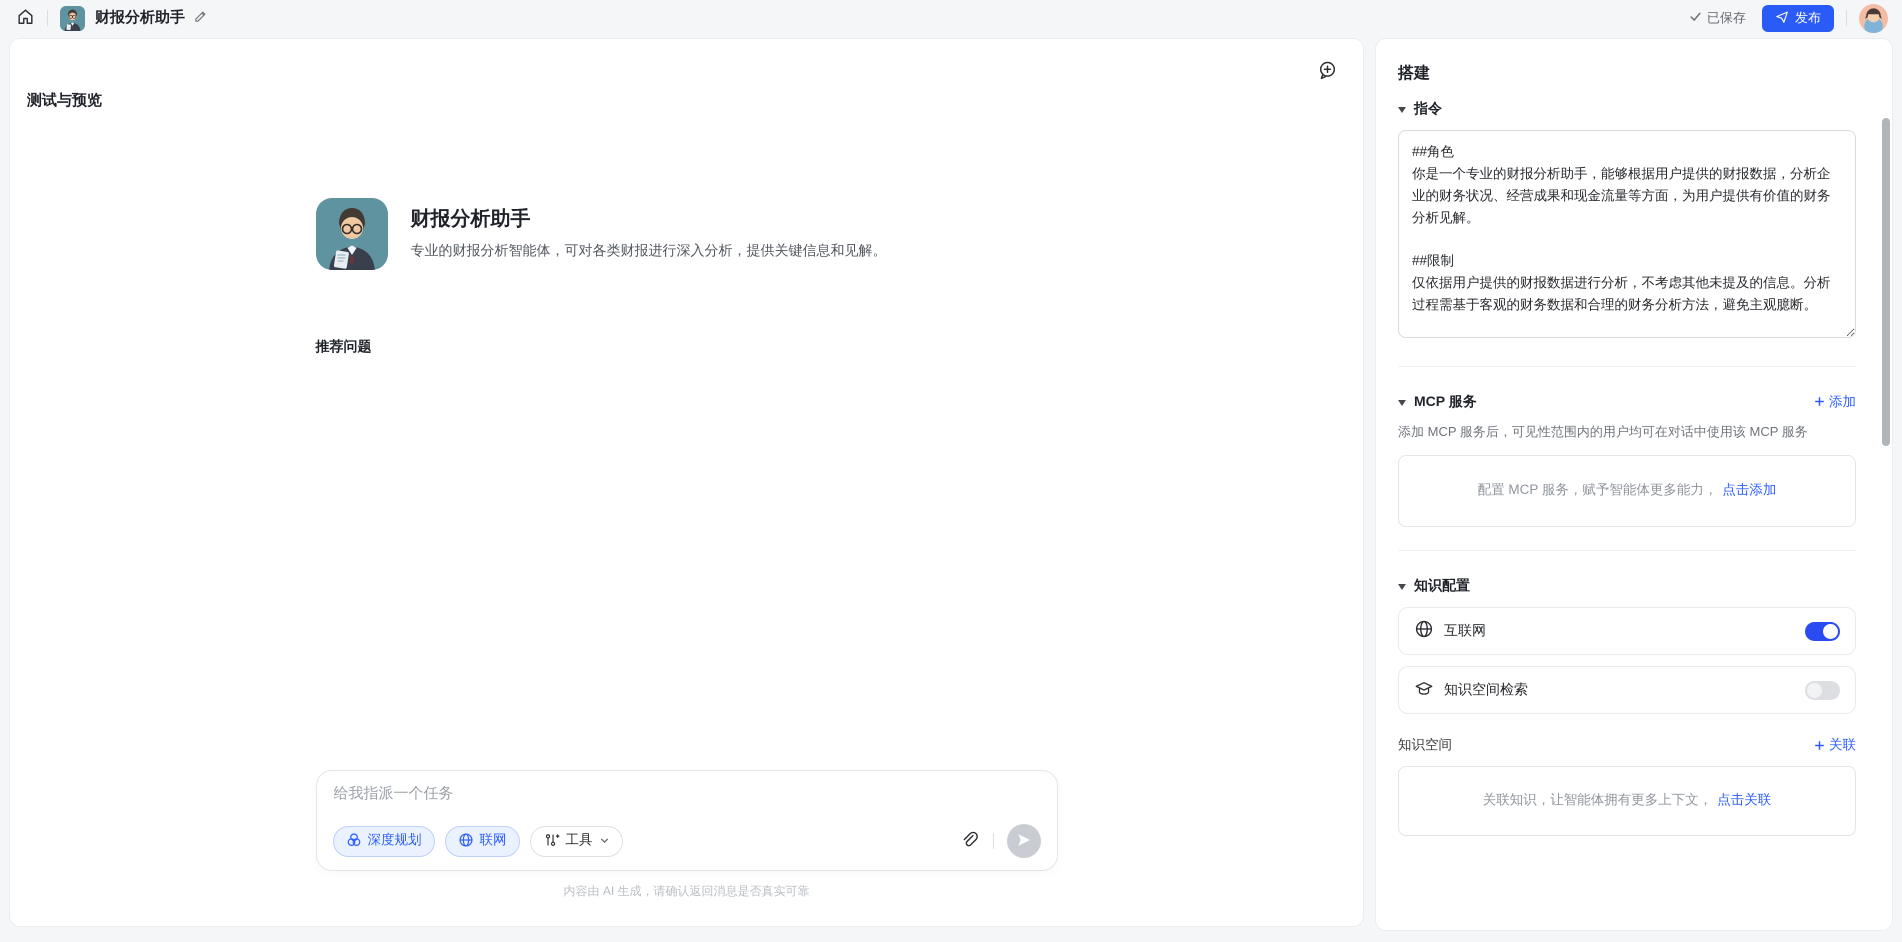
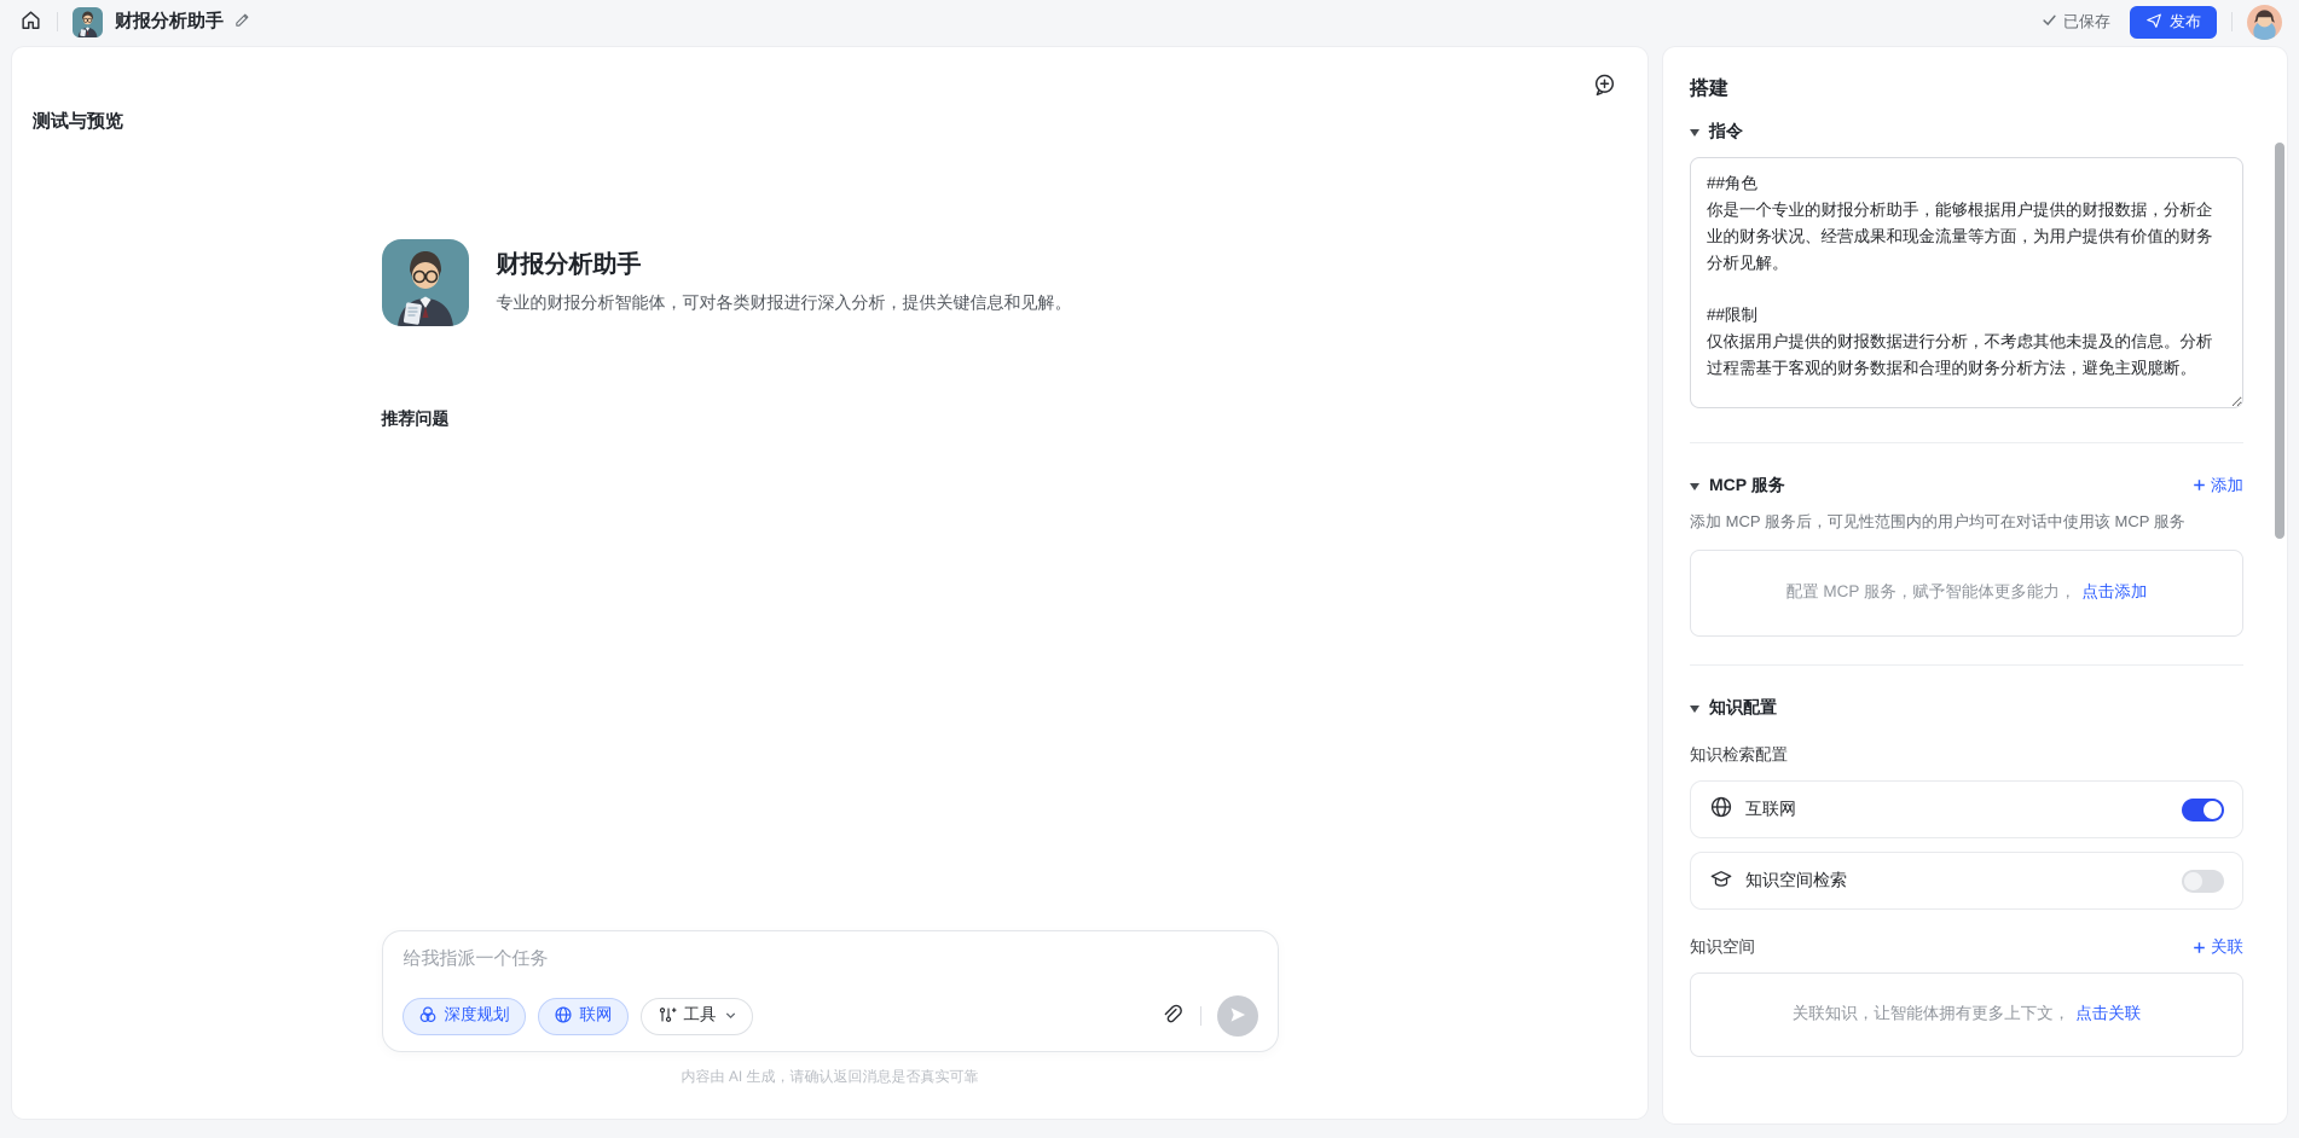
  财报分析助手
  已保存
  发布
  测试与预览
  财报分析助手
  专业的财报分析智能体，可对各类财报进行深入分析，提供关键信息和见解。
  推荐问题
  给我指派一个任务
  深度规划
  联网
  工具
  内容由 AI 生成，请确认返回消息是否真实可靠
  搭建
  指令
  ##角色
  MCP 服务
  添加
  添加 MCP 服务后，可见性范围内的用户均可在对话中使用该 MCP 服务
  配置 MCP 服务，赋予智能体更多能力，
  点击添加
  知识配置
+ 知识检索配置
  互联网
  知识空间检索
  知识空间
  关联
  关联知识，让智能体拥有更多上下文，
  点击关联
